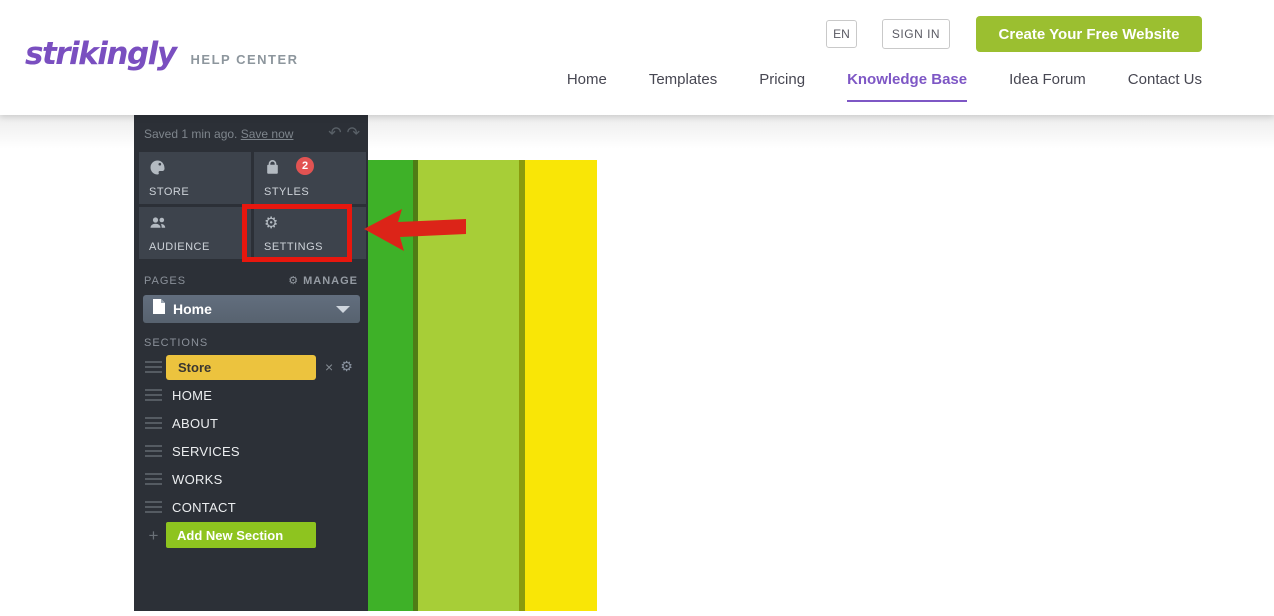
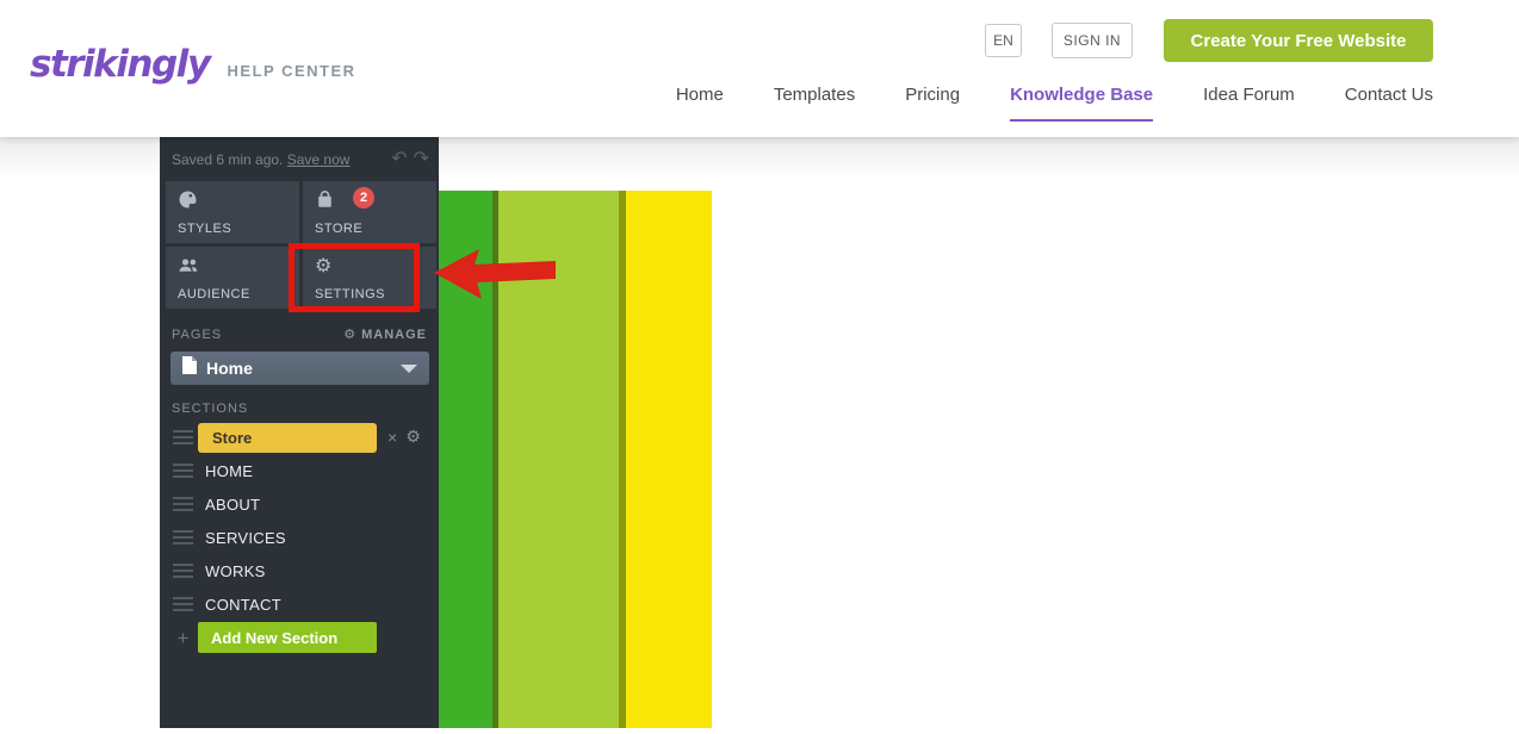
  strikingly
  HELP CENTER
  EN
  SIGN IN
  Create Your Free Website
  Home
  Templates
  Pricing
  Knowledge Base
  Idea Forum
  Contact Us
- Saved 1 min ago. Save now
+ Saved 6 min ago. Save now
  ↶
  ↷
- STORE
+ STYLES
  2
- STYLES
+ STORE
  AUDIENCE
  ⚙
  SETTINGS
  PAGES
  ⚙
  MANAGE
  Home
  SECTIONS
  Store
  ×
  ⚙
  HOME
  ABOUT
  SERVICES
  WORKS
  CONTACT
  +
  Add New Section
